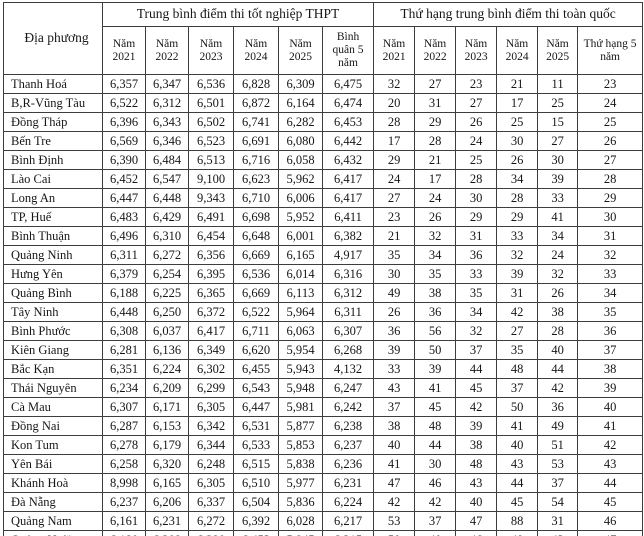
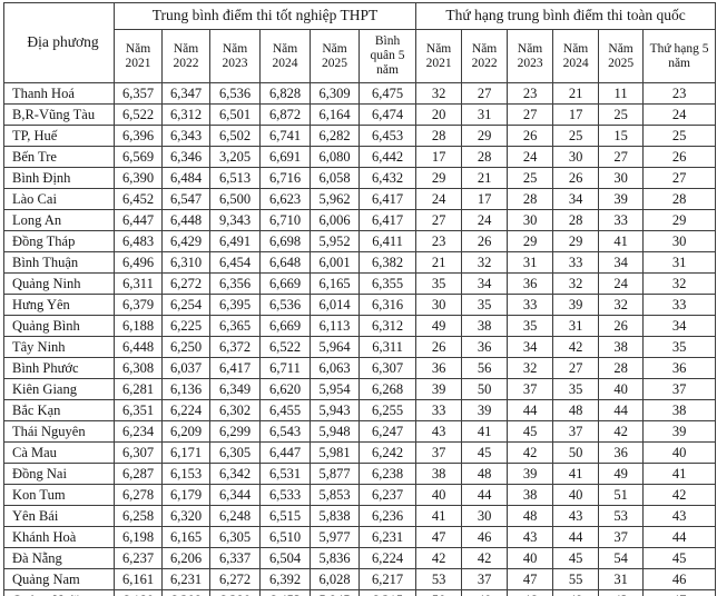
  Địa phương	Trung bình điểm thi tốt nghiệp THPT	Thứ hạng trung bình điểm thi toàn quốc
  Năm 2021	Năm 2022	Năm 2023	Năm 2024	Năm 2025	Bình quân 5 năm	Năm 2021	Năm 2022	Năm 2023	Năm 2024	Năm 2025	Thứ hạng 5 năm
  Thanh Hoá	6,357	6,347	6,536	6,828	6,309	6,475	32	27	23	21	11	23
  B,R-Vũng Tàu	6,522	6,312	6,501	6,872	6,164	6,474	20	31	27	17	25	24
- Đồng Tháp	6,396	6,343	6,502	6,741	6,282	6,453	28	29	26	25	15	25
+ TP, Huế	6,396	6,343	6,502	6,741	6,282	6,453	28	29	26	25	15	25
- Bến Tre	6,569	6,346	6,523	6,691	6,080	6,442	17	28	24	30	27	26
+ Bến Tre	6,569	6,346	3,205	6,691	6,080	6,442	17	28	24	30	27	26
  Bình Định	6,390	6,484	6,513	6,716	6,058	6,432	29	21	25	26	30	27
- Lào Cai	6,452	6,547	9,100	6,623	5,962	6,417	24	17	28	34	39	28
+ Lào Cai	6,452	6,547	6,500	6,623	5,962	6,417	24	17	28	34	39	28
  Long An	6,447	6,448	9,343	6,710	6,006	6,417	27	24	30	28	33	29
- TP, Huế	6,483	6,429	6,491	6,698	5,952	6,411	23	26	29	29	41	30
+ Đồng Tháp	6,483	6,429	6,491	6,698	5,952	6,411	23	26	29	29	41	30
  Bình Thuận	6,496	6,310	6,454	6,648	6,001	6,382	21	32	31	33	34	31
- Quảng Ninh	6,311	6,272	6,356	6,669	6,165	4,917	35	34	36	32	24	32
+ Quảng Ninh	6,311	6,272	6,356	6,669	6,165	6,355	35	34	36	32	24	32
  Hưng Yên	6,379	6,254	6,395	6,536	6,014	6,316	30	35	33	39	32	33
  Quảng Bình	6,188	6,225	6,365	6,669	6,113	6,312	49	38	35	31	26	34
  Tây Ninh	6,448	6,250	6,372	6,522	5,964	6,311	26	36	34	42	38	35
  Bình Phước	6,308	6,037	6,417	6,711	6,063	6,307	36	56	32	27	28	36
  Kiên Giang	6,281	6,136	6,349	6,620	5,954	6,268	39	50	37	35	40	37
- Bắc Kạn	6,351	6,224	6,302	6,455	5,943	4,132	33	39	44	48	44	38
+ Bắc Kạn	6,351	6,224	6,302	6,455	5,943	6,255	33	39	44	48	44	38
  Thái Nguyên	6,234	6,209	6,299	6,543	5,948	6,247	43	41	45	37	42	39
  Cà Mau	6,307	6,171	6,305	6,447	5,981	6,242	37	45	42	50	36	40
  Đồng Nai	6,287	6,153	6,342	6,531	5,877	6,238	38	48	39	41	49	41
  Kon Tum	6,278	6,179	6,344	6,533	5,853	6,237	40	44	38	40	51	42
  Yên Bái	6,258	6,320	6,248	6,515	5,838	6,236	41	30	48	43	53	43
- Khánh Hoà	8,998	6,165	6,305	6,510	5,977	6,231	47	46	43	44	37	44
+ Khánh Hoà	6,198	6,165	6,305	6,510	5,977	6,231	47	46	43	44	37	44
  Đà Nẵng	6,237	6,206	6,337	6,504	5,836	6,224	42	42	40	45	54	45
- Quảng Nam	6,161	6,231	6,272	6,392	6,028	6,217	53	37	47	88	31	46
+ Quảng Nam	6,161	6,231	6,272	6,392	6,028	6,217	53	37	47	55	31	46
